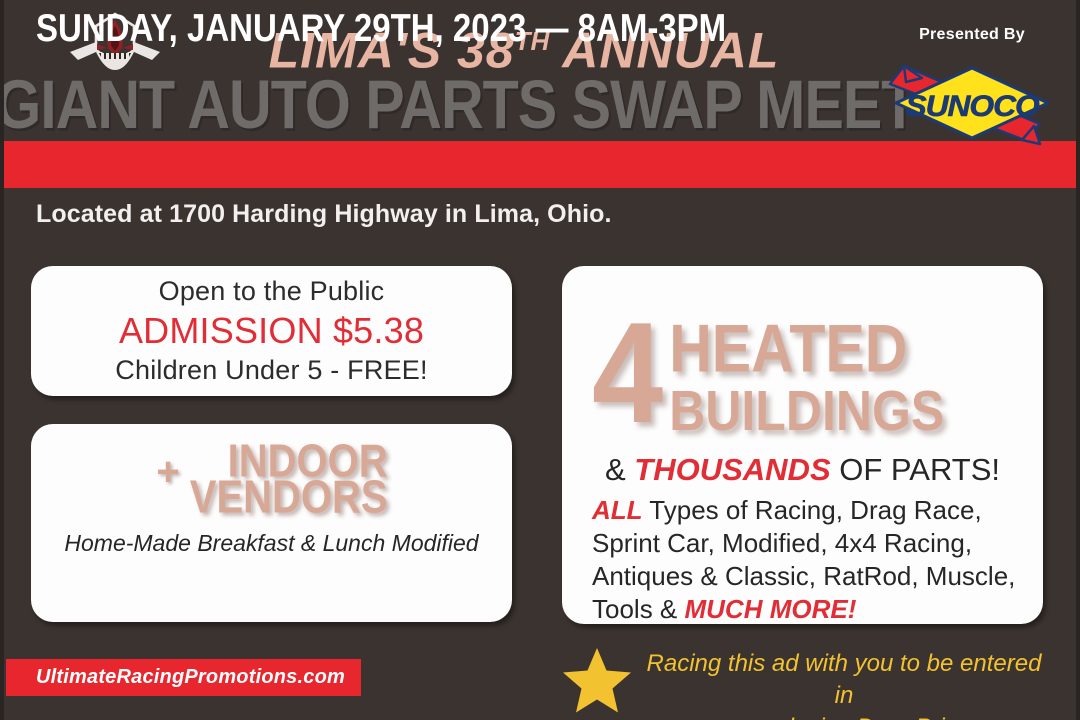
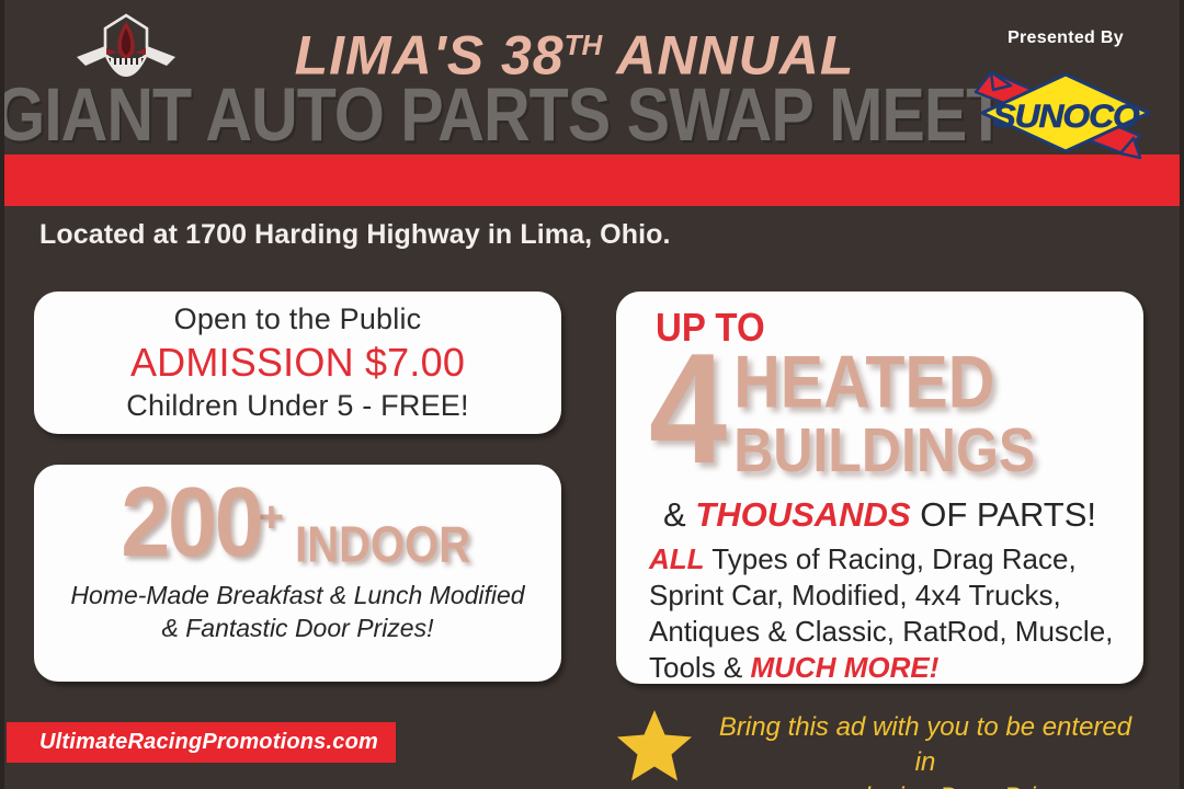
  LIMA'S 38TH ANNUAL
  GIANT AUTO PARTS SWAP MEE
  Presented By
  SUNOCO
- SUNDAY, JANUARY 29TH, 2023 — 8AM-3PM
  Located at 1700 Harding Highway in Lima, Ohio.
  Open to the Public
- ADMISSION $5.38
+ ADMISSION $7.00
  Children Under 5 - FREE!
+ 200
  +
  INDOOR
- VENDORS
  Home-Made Breakfast & Lunch Modified
+ & Fantastic Door Prizes!
+ UP TO
  4
  HEATED
  BUILDINGS
  & THOUSANDS OF PARTS!
- ALL Types of Racing, Drag Race, Sprint Car, Modified, 4x4 Racing, Antiques & Classic, RatRod, Muscle, Tools & MUCH MORE!
+ ALL Types of Racing, Drag Race, Sprint Car, Modified, 4x4 Trucks, Antiques & Classic, RatRod, Muscle, Tools & MUCH MORE!
  UltimateRacingPromotions.com
- Racing this ad with you to be entered in
+ Bring this ad with you to be entered in
